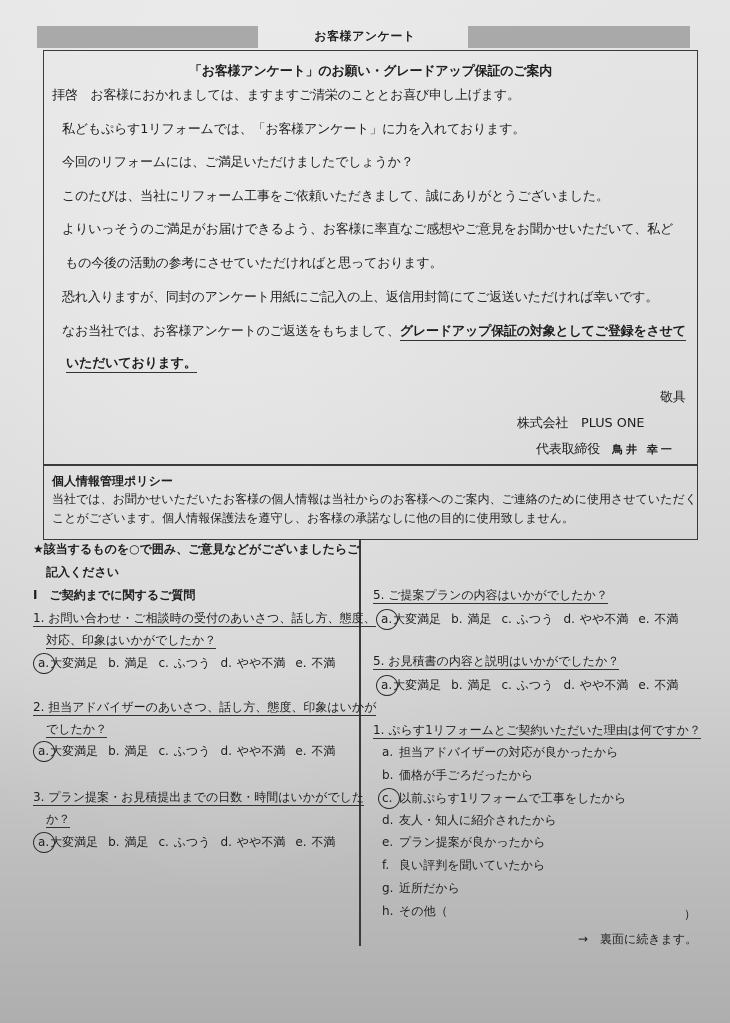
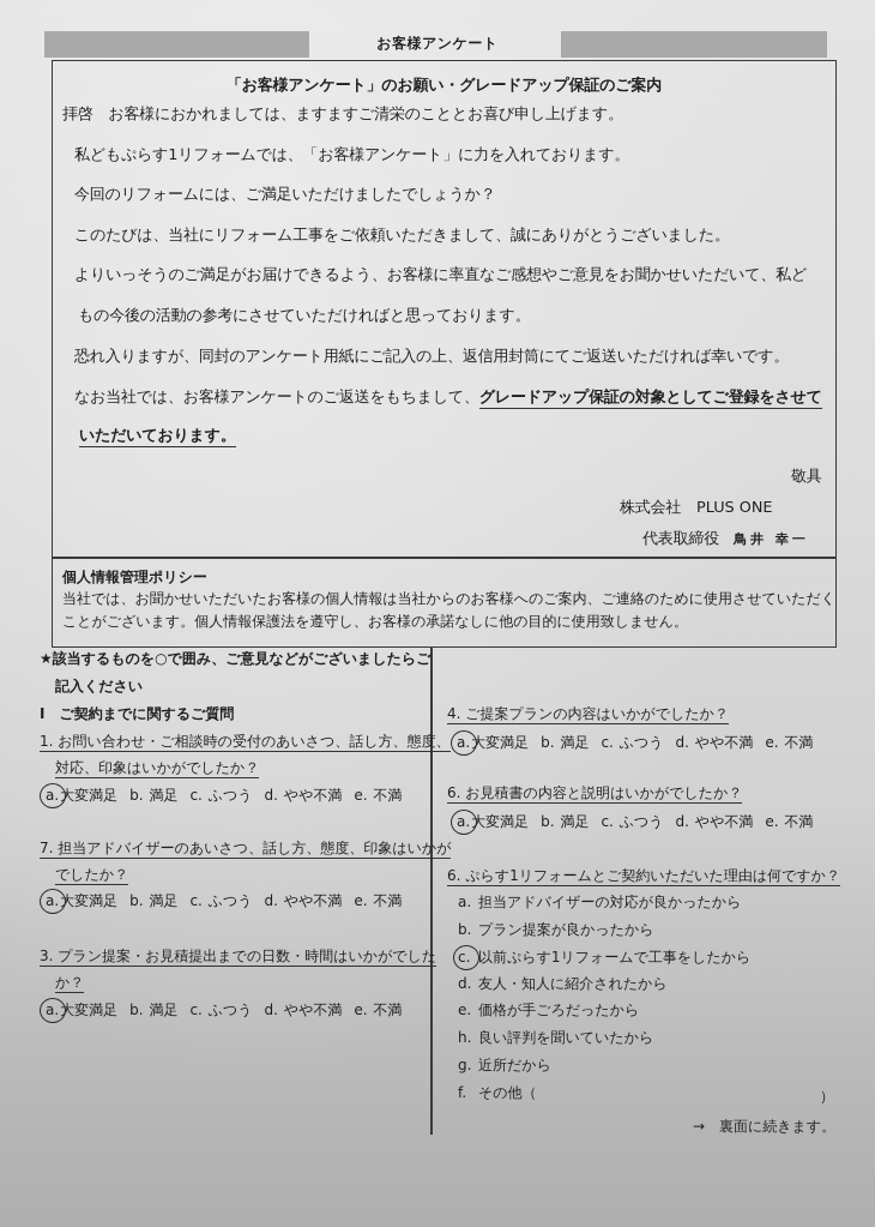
  お客様アンケート
  「お客様アンケート」のお願い・グレードアップ保証のご案内
  拝啓 お客様におかれましては、ますますご清栄のこととお喜び申し上げます。
  私どもぷらす1リフォームでは、「お客様アンケート」に力を入れております。
  今回のリフォームには、ご満足いただけましたでしょうか？
  このたびは、当社にリフォーム工事をご依頼いただきまして、誠にありがとうございました。
  よりいっそうのご満足がお届けできるよう、お客様に率直なご感想やご意見をお聞かせいただいて、私ど
  もの今後の活動の参考にさせていただければと思っております。
  恐れ入りますが、同封のアンケート用紙にご記入の上、返信用封筒にてご返送いただければ幸いです。
  なお当社では、お客様アンケートのご返送をもちまして、グレードアップ保証の対象としてご登録をさせて
  いただいております。
  敬具
  株式会社 PLUS ONE
  代表取締役 鳥井 幸一
  個人情報管理ポリシー
  当社では、お聞かせいただいたお客様の個人情報は当社からのお客様へのご案内、ご連絡のために使用させていただく
  ことがございます。個人情報保護法を遵守し、お客様の承諾なしに他の目的に使用致しません。
  ★該当するものを○で囲み、ご意見などがございましたらご
  記入ください
  Ⅰ ご契約までに関するご質問
  1. お問い合わせ・ご相談時の受付のあいさつ、話し方、態度、
  対応、印象はいかがでしたか？
  a.大変満足
  b. 満足
  c. ふつう
  d. やや不満
  e. 不満
- 2. 担当アドバイザーのあいさつ、話し方、態度、印象はいかが
+ 7. 担当アドバイザーのあいさつ、話し方、態度、印象はいかが
  でしたか？
  a.大変満足
  b. 満足
  c. ふつう
  d. やや不満
  e. 不満
  3. プラン提案・お見積提出までの日数・時間はいかがでした
  か？
  a.大変満足
  b. 満足
  c. ふつう
  d. やや不満
  e. 不満
- 5. ご提案プランの内容はいかがでしたか？
+ 4. ご提案プランの内容はいかがでしたか？
  a.大変満足
  b. 満足
  c. ふつう
  d. やや不満
  e. 不満
- 5. お見積書の内容と説明はいかがでしたか？
+ 6. お見積書の内容と説明はいかがでしたか？
  a.大変満足
  b. 満足
  c. ふつう
  d. やや不満
  e. 不満
- 1. ぷらす1リフォームとご契約いただいた理由は何ですか？
+ 6. ぷらす1リフォームとご契約いただいた理由は何ですか？
  a. 担当アドバイザーの対応が良かったから
- b. 価格が手ごろだったから
+ b. プラン提案が良かったから
  c. 以前ぷらす1リフォームで工事をしたから
  d. 友人・知人に紹介されたから
- e. プラン提案が良かったから
+ e. 価格が手ごろだったから
- f. 良い評判を聞いていたから
+ h. 良い評判を聞いていたから
  g. 近所だから
- h. その他（
+ f. その他（
  ）
  → 裏面に続きます。
